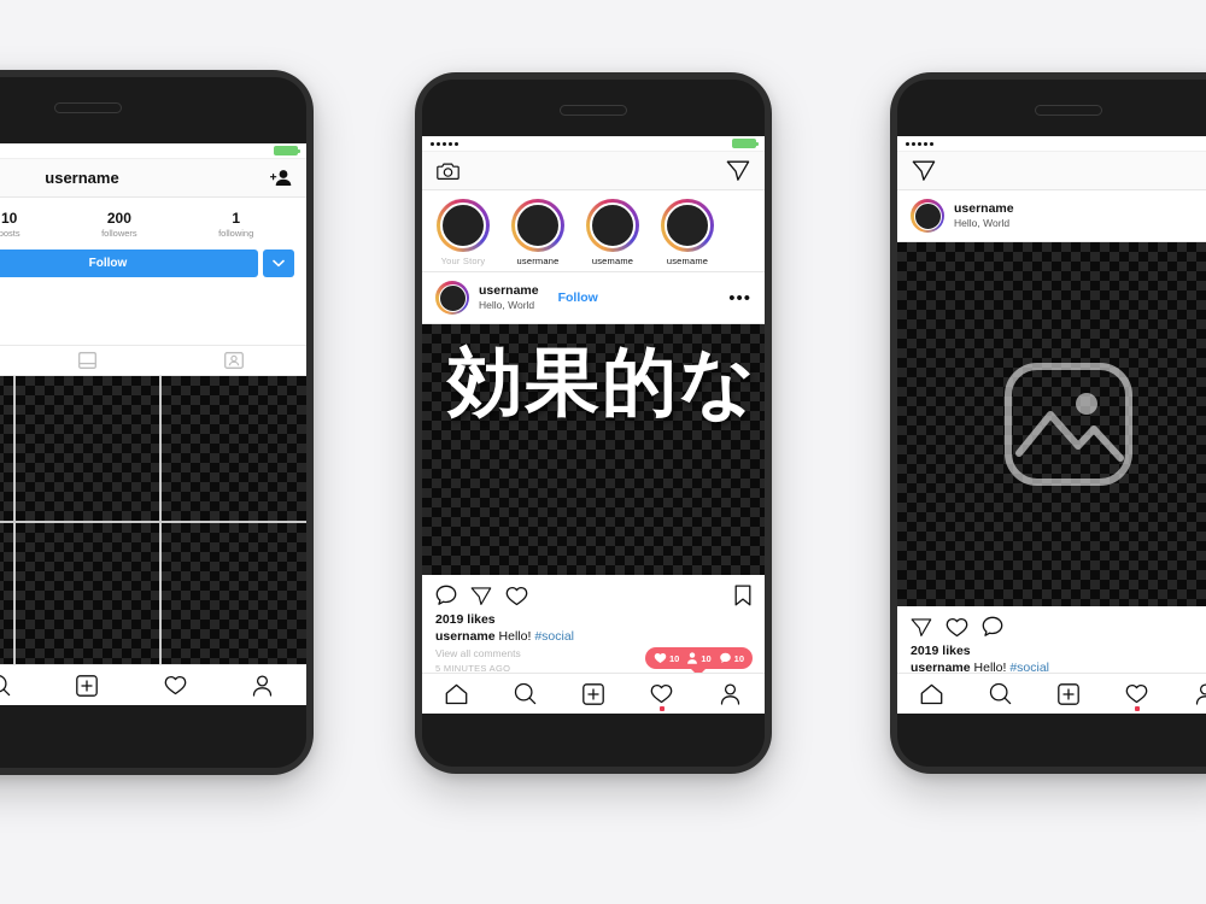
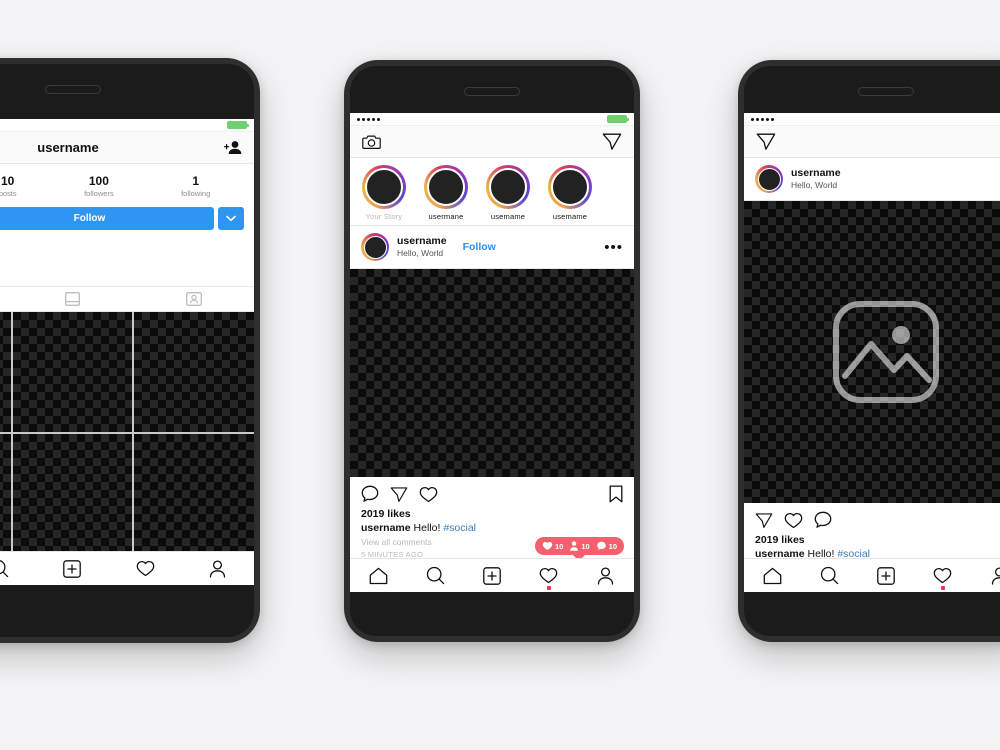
  username
  10
  posts
- 200
+ 100
  followers
  1
  following
  Follow
  Your Story
  usermane
  usemame
  usemame
  username
  Hello, World
  Follow
  •••
  2019 likes
  username Hello! #social
  View all comments
  5 MINUTES AGO
  10
  10
  10
  username
  Hello, World
  2019 likes
  username Hello! #social
- 効果的な
